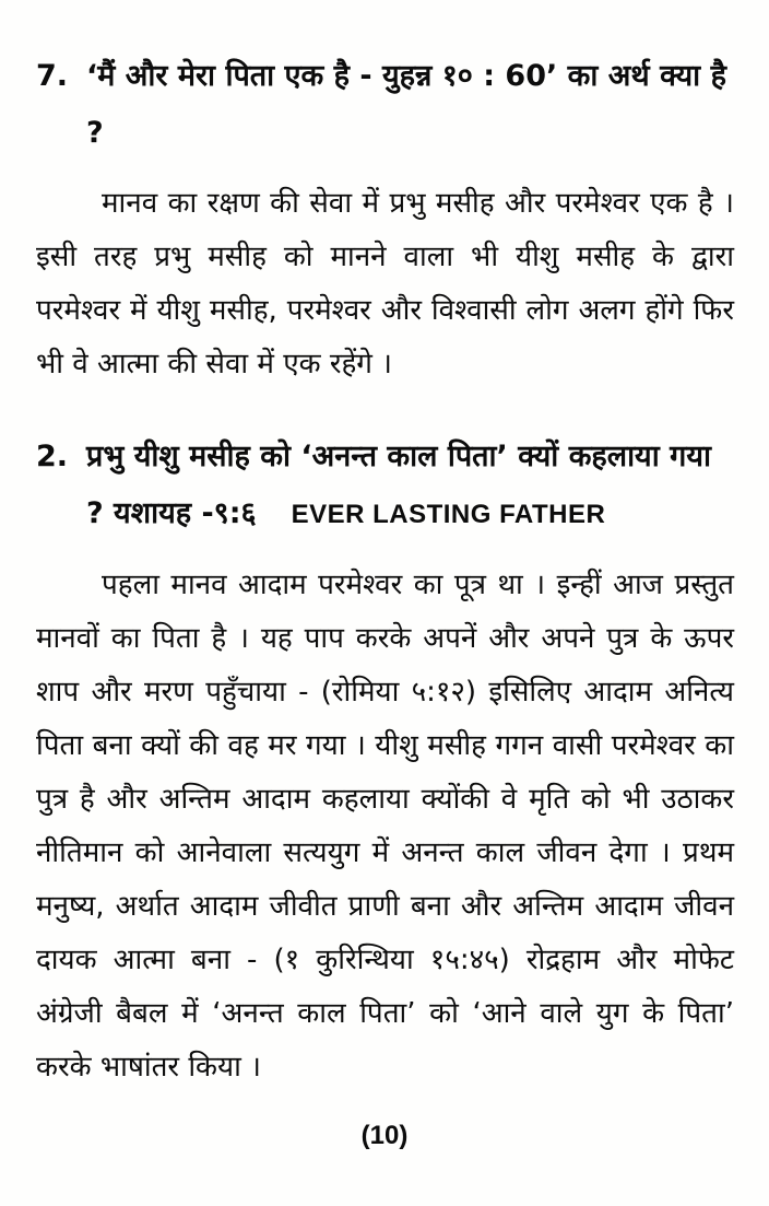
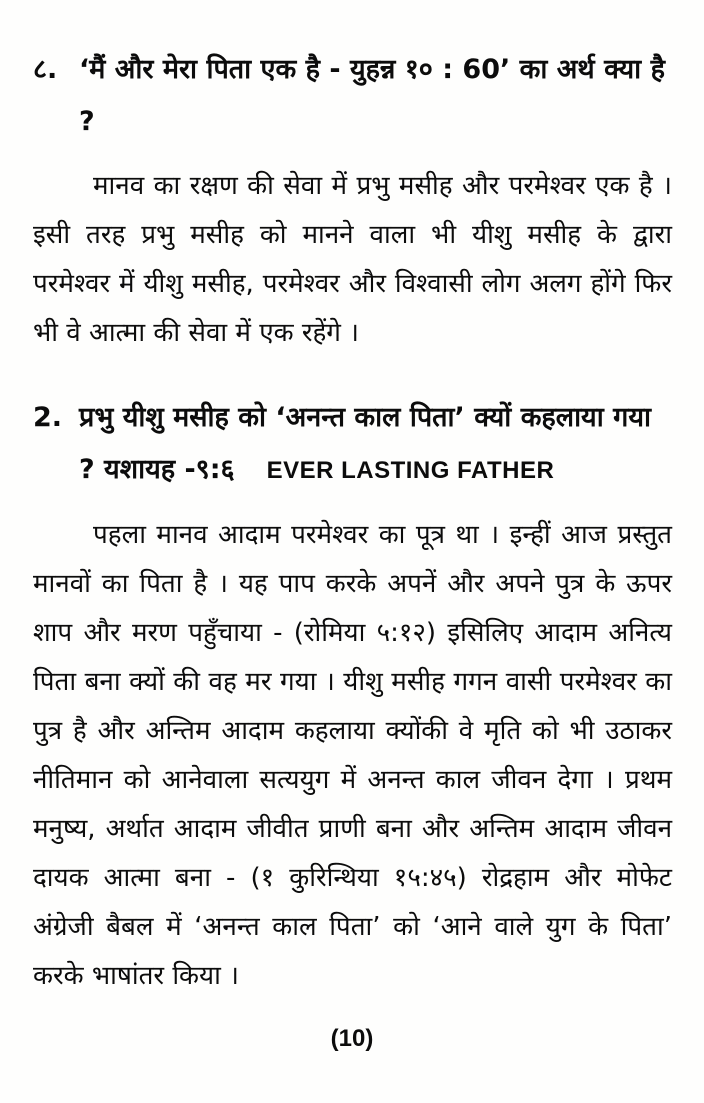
- 7.
+ ८.
  ‘मैं और मेरा पिता एक है - युहन्न १० : 60’ का अर्थ क्या है ?
  मानव का रक्षण की सेवा में प्रभु मसीह और परमेश्वर एक है । इसी तरह प्रभु मसीह को मानने वाला भी यीशु मसीह के द्वारा परमेश्वर में यीशु मसीह, परमेश्वर और विश्वासी लोग अलग होंगे फिर भी वे आत्मा की सेवा में एक रहेंगे ।
  2.
  प्रभु यीशु मसीह को ‘अनन्त काल पिता’ क्यों कहलाया गया ? यशायह -९:६ EVER LASTING FATHER
  पहला मानव आदाम परमेश्वर का पूत्र था । इन्हीं आज प्रस्तुत मानवों का पिता है । यह पाप करके अपनें और अपने पुत्र के ऊपर शाप और मरण पहुँचाया - (रोमिया ५:१२) इसिलिए आदाम अनित्य पिता बना क्यों की वह मर गया । यीशु मसीह गगन वासी परमेश्वर का पुत्र है और अन्तिम आदाम कहलाया क्योंकी वे मृति को भी उठाकर नीतिमान को आनेवाला सत्ययुग में अनन्त काल जीवन देगा । प्रथम मनुष्य, अर्थात आदाम जीवीत प्राणी बना और अन्तिम आदाम जीवन दायक आत्मा बना - (१ कुरिन्थिया १५:४५) रोद्रहाम और मोफेट अंग्रेजी बैबल में ‘अनन्त काल पिता’ को ‘आने वाले युग के पिता’ करके भाषांतर किया ।
  (10)
